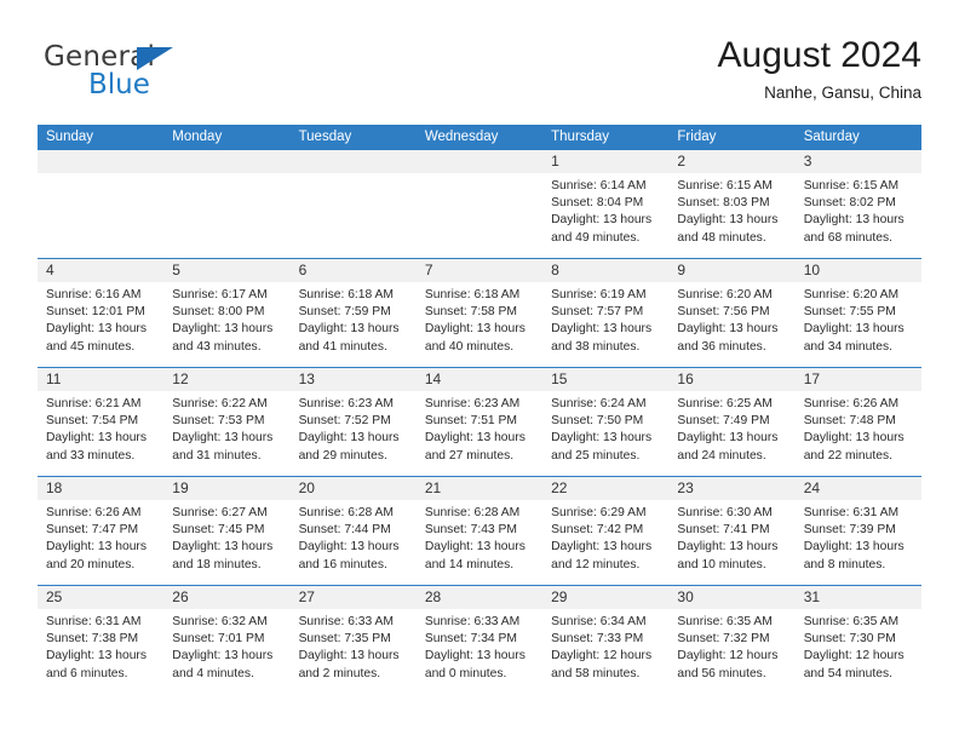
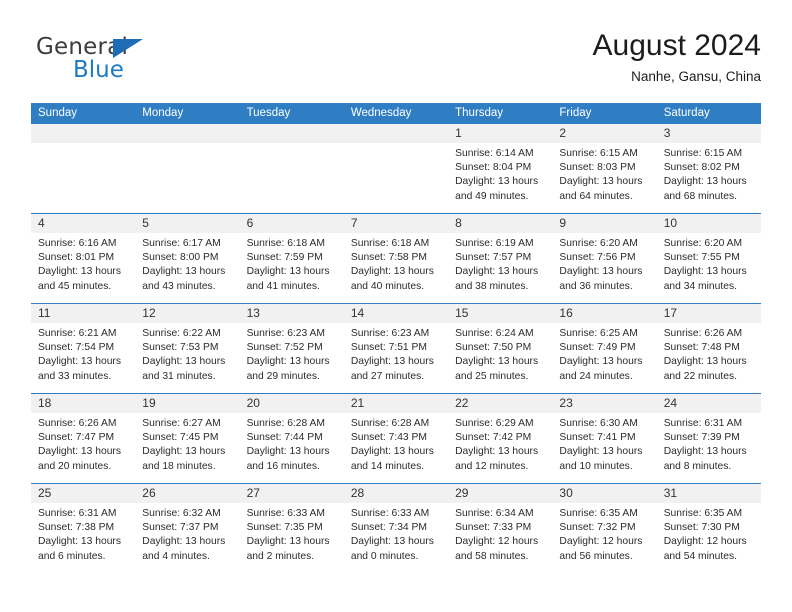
  General
  Blue
  August 2024
  Nanhe, Gansu, China
  Sunday
  Monday
  Tuesday
  Wednesday
  Thursday
  Friday
  Saturday
  1
  Sunrise: 6:14 AM
  Sunset: 8:04 PM
  Daylight: 13 hours
  and 49 minutes.
  2
  Sunrise: 6:15 AM
  Sunset: 8:03 PM
  Daylight: 13 hours
- and 48 minutes.
+ and 64 minutes.
  3
  Sunrise: 6:15 AM
  Sunset: 8:02 PM
  Daylight: 13 hours
  and 68 minutes.
  4
  Sunrise: 6:16 AM
- Sunset: 12:01 PM
+ Sunset: 8:01 PM
  Daylight: 13 hours
  and 45 minutes.
  5
  Sunrise: 6:17 AM
  Sunset: 8:00 PM
  Daylight: 13 hours
  and 43 minutes.
  6
  Sunrise: 6:18 AM
  Sunset: 7:59 PM
  Daylight: 13 hours
  and 41 minutes.
  7
  Sunrise: 6:18 AM
  Sunset: 7:58 PM
  Daylight: 13 hours
  and 40 minutes.
  8
  Sunrise: 6:19 AM
  Sunset: 7:57 PM
  Daylight: 13 hours
  and 38 minutes.
  9
  Sunrise: 6:20 AM
  Sunset: 7:56 PM
  Daylight: 13 hours
  and 36 minutes.
  10
  Sunrise: 6:20 AM
  Sunset: 7:55 PM
  Daylight: 13 hours
  and 34 minutes.
  11
  Sunrise: 6:21 AM
  Sunset: 7:54 PM
  Daylight: 13 hours
  and 33 minutes.
  12
  Sunrise: 6:22 AM
  Sunset: 7:53 PM
  Daylight: 13 hours
  and 31 minutes.
  13
  Sunrise: 6:23 AM
  Sunset: 7:52 PM
  Daylight: 13 hours
  and 29 minutes.
  14
  Sunrise: 6:23 AM
  Sunset: 7:51 PM
  Daylight: 13 hours
  and 27 minutes.
  15
  Sunrise: 6:24 AM
  Sunset: 7:50 PM
  Daylight: 13 hours
  and 25 minutes.
  16
  Sunrise: 6:25 AM
  Sunset: 7:49 PM
  Daylight: 13 hours
  and 24 minutes.
  17
  Sunrise: 6:26 AM
  Sunset: 7:48 PM
  Daylight: 13 hours
  and 22 minutes.
  18
  Sunrise: 6:26 AM
  Sunset: 7:47 PM
  Daylight: 13 hours
  and 20 minutes.
  19
  Sunrise: 6:27 AM
  Sunset: 7:45 PM
  Daylight: 13 hours
  and 18 minutes.
  20
  Sunrise: 6:28 AM
  Sunset: 7:44 PM
  Daylight: 13 hours
  and 16 minutes.
  21
  Sunrise: 6:28 AM
  Sunset: 7:43 PM
  Daylight: 13 hours
  and 14 minutes.
  22
  Sunrise: 6:29 AM
  Sunset: 7:42 PM
  Daylight: 13 hours
  and 12 minutes.
  23
  Sunrise: 6:30 AM
  Sunset: 7:41 PM
  Daylight: 13 hours
  and 10 minutes.
  24
  Sunrise: 6:31 AM
  Sunset: 7:39 PM
  Daylight: 13 hours
  and 8 minutes.
  25
  Sunrise: 6:31 AM
  Sunset: 7:38 PM
  Daylight: 13 hours
  and 6 minutes.
  26
  Sunrise: 6:32 AM
- Sunset: 7:01 PM
+ Sunset: 7:37 PM
  Daylight: 13 hours
  and 4 minutes.
  27
  Sunrise: 6:33 AM
  Sunset: 7:35 PM
  Daylight: 13 hours
  and 2 minutes.
  28
  Sunrise: 6:33 AM
  Sunset: 7:34 PM
  Daylight: 13 hours
  and 0 minutes.
  29
  Sunrise: 6:34 AM
  Sunset: 7:33 PM
  Daylight: 12 hours
  and 58 minutes.
  30
  Sunrise: 6:35 AM
  Sunset: 7:32 PM
  Daylight: 12 hours
  and 56 minutes.
  31
  Sunrise: 6:35 AM
  Sunset: 7:30 PM
  Daylight: 12 hours
  and 54 minutes.
